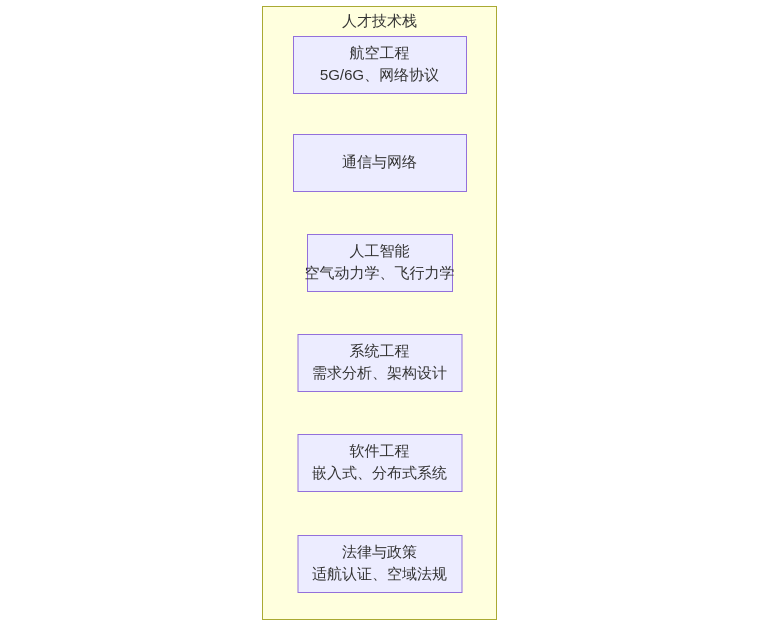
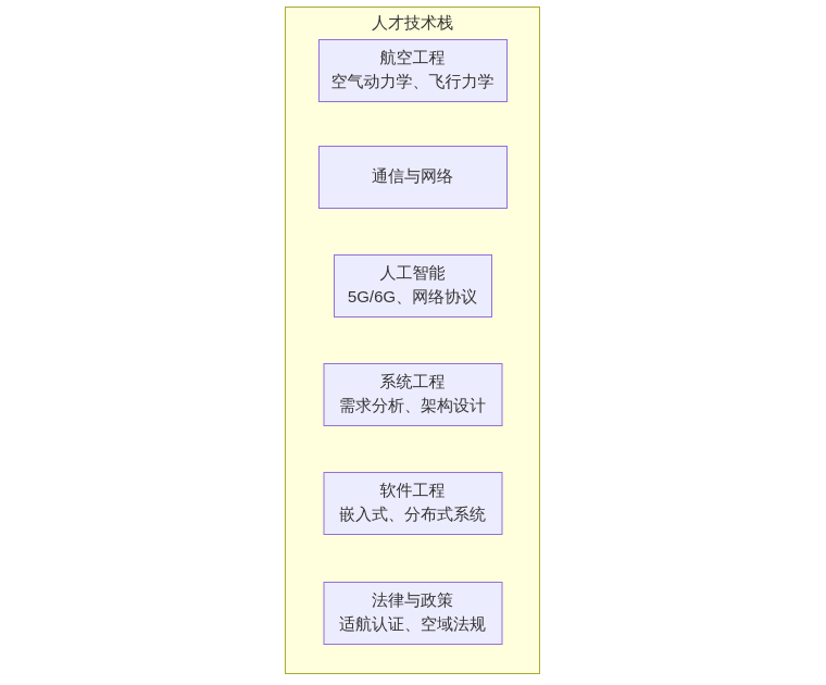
  人才技术栈
  航空工程
- 5G/6G、网络协议
+ 空气动力学、飞行力学
  通信与网络
  人工智能
- 空气动力学、飞行力学
+ 5G/6G、网络协议
  系统工程
  需求分析、架构设计
  软件工程
  嵌入式、分布式系统
  法律与政策
  适航认证、空域法规
